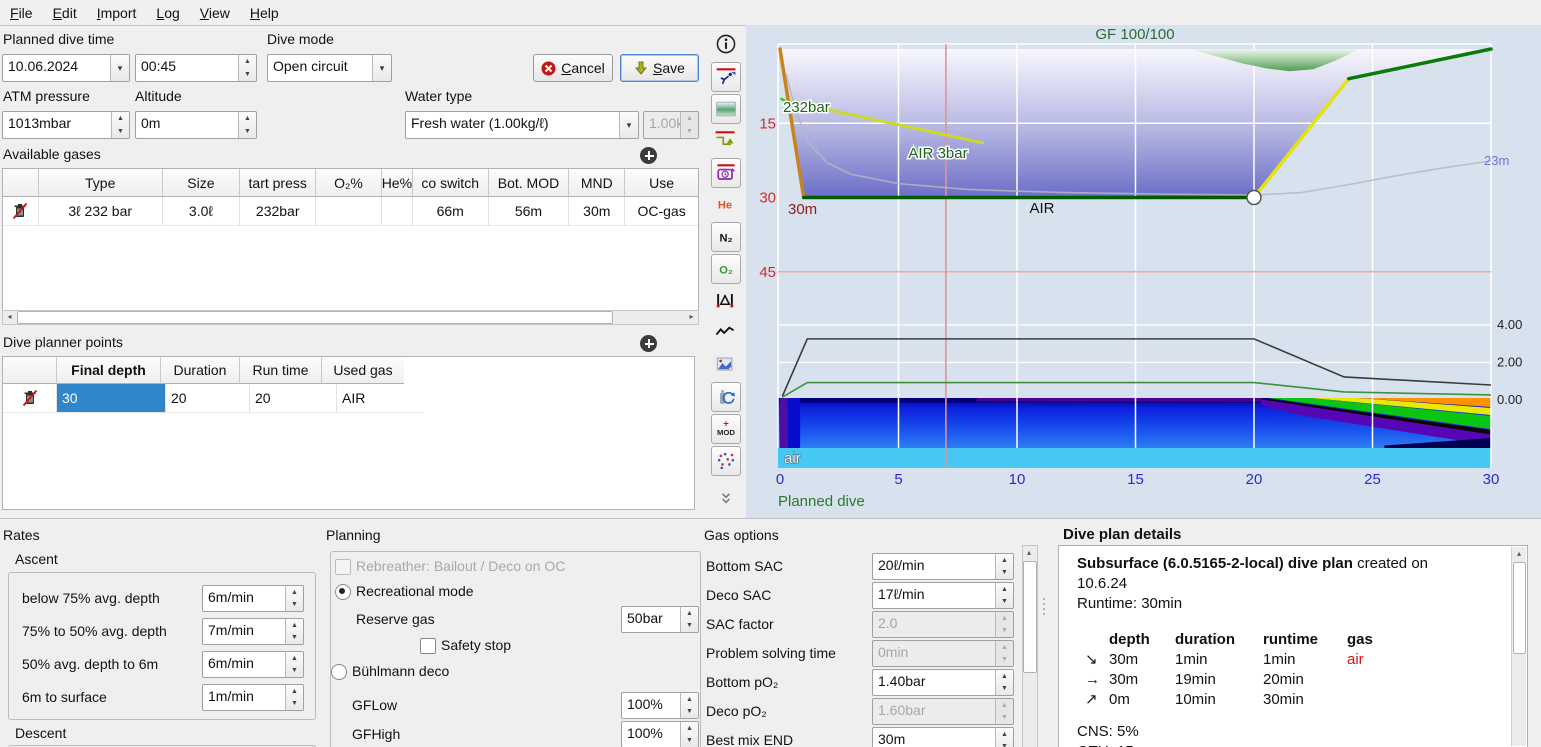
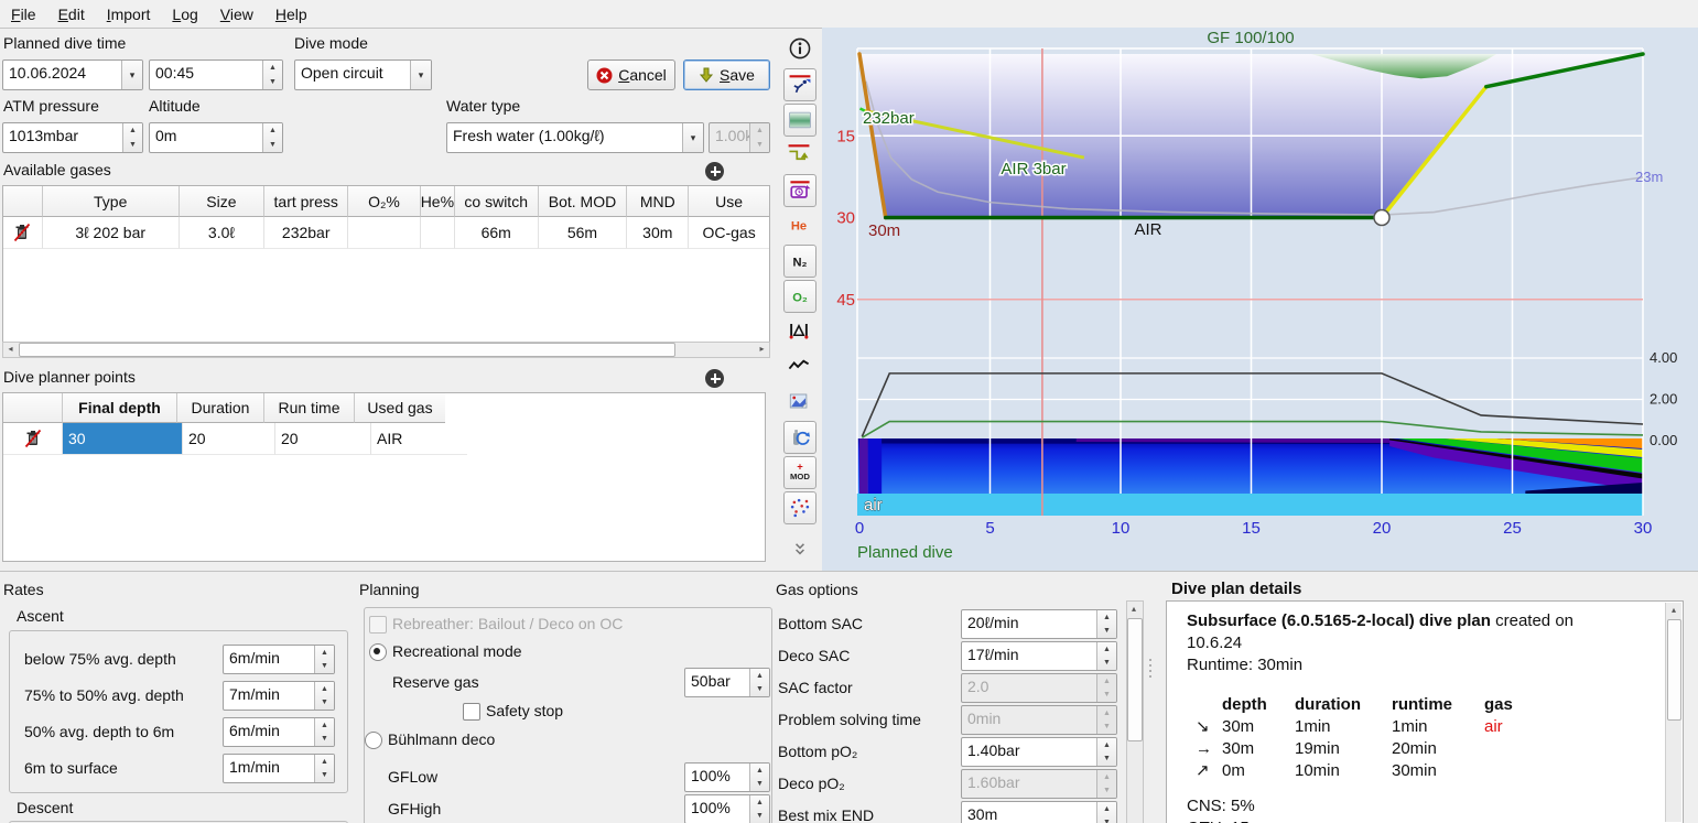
  File
  Edit
  Import
  Log
  View
  Help
  Planned dive time
  Dive mode
  10.06.2024
  ▾
  00:45
  Open circuit
  ▾
  Cancel
  Save
  ATM pressure
  Altitude
  Water type
  1013mbar
  0m
  Fresh water (1.00kg/ℓ)
  ▾
  Available gases
  Type
  Size
  tart press
  O₂%
  He%
  co switch
  Bot. MOD
  MND
  Use
- 3ℓ 232 bar
+ 3ℓ 202 bar
  3.0ℓ
  232bar
  66m
  56m
  30m
  OC-gas
  ◂
  ▸
  Dive planner points
  Final depth
  Duration
  Run time
  Used gas
  30
  20
  20
  AIR
  He
  N₂
  O₂
  +
  MOD
  15
  30
  45
  0
  5
  10
  15
  20
  25
  30
  4.00
  2.00
  0.00
  GF 100/100
  232bar
  AIR 3bar
  30m
  AIR
  23m
  air
  Planned dive
  Rates
  Ascent
  below 75% avg. depth
  6m/min
  75% to 50% avg. depth
  7m/min
  50% avg. depth to 6m
  6m/min
  6m to surface
  1m/min
  Descent
  Planning
  Rebreather: Bailout / Deco on OC
  Recreational mode
  Reserve gas
  50bar
  Safety stop
  Bühlmann deco
  GFLow
  100%
  GFHigh
  100%
  Gas options
  Bottom SAC
  20ℓ/min
  Deco SAC
  17ℓ/min
  SAC factor
  2.0
  Problem solving time
  0min
  Bottom pO₂
  1.40bar
  Deco pO₂
  1.60bar
  Best mix END
  30m
  ▴
  Dive plan details
  Subsurface (6.0.5165-2-local) dive plan created on
  10.6.24
  Runtime: 30min
  	depth	duration	runtime	gas
  ↘	30m	1min	1min	air
  →	30m	19min	20min
  ↗	0m	10min	30min
  CNS: 5%
  ▴
